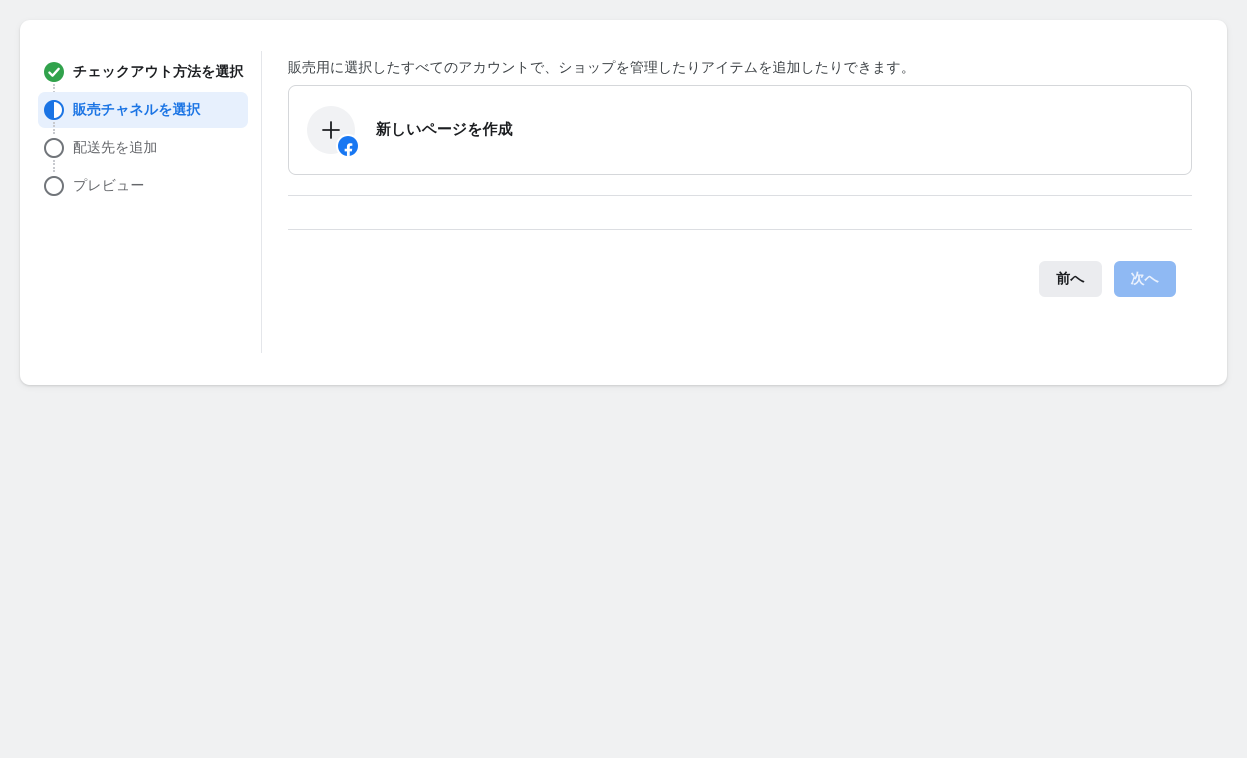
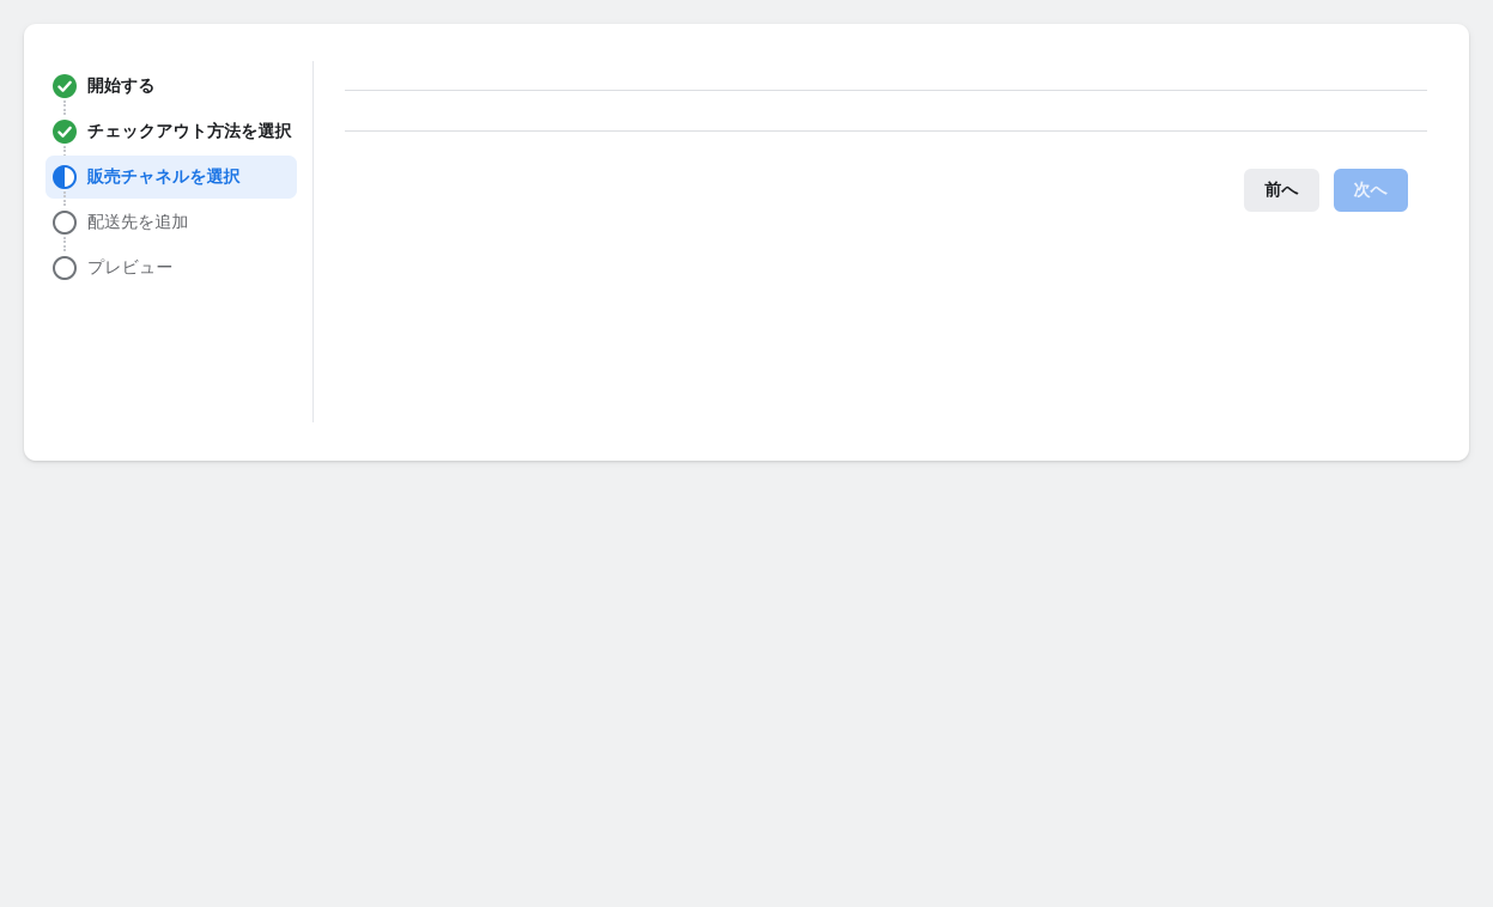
+ 開始する
  チェックアウト方法を選択
  販売チャネルを選択
  配送先を追加
  プレビュー
- 販売用に選択したすべてのアカウントで、ショップを管理したりアイテムを追加したりできます。
- 新しいページを作成
  前へ
  次へ
